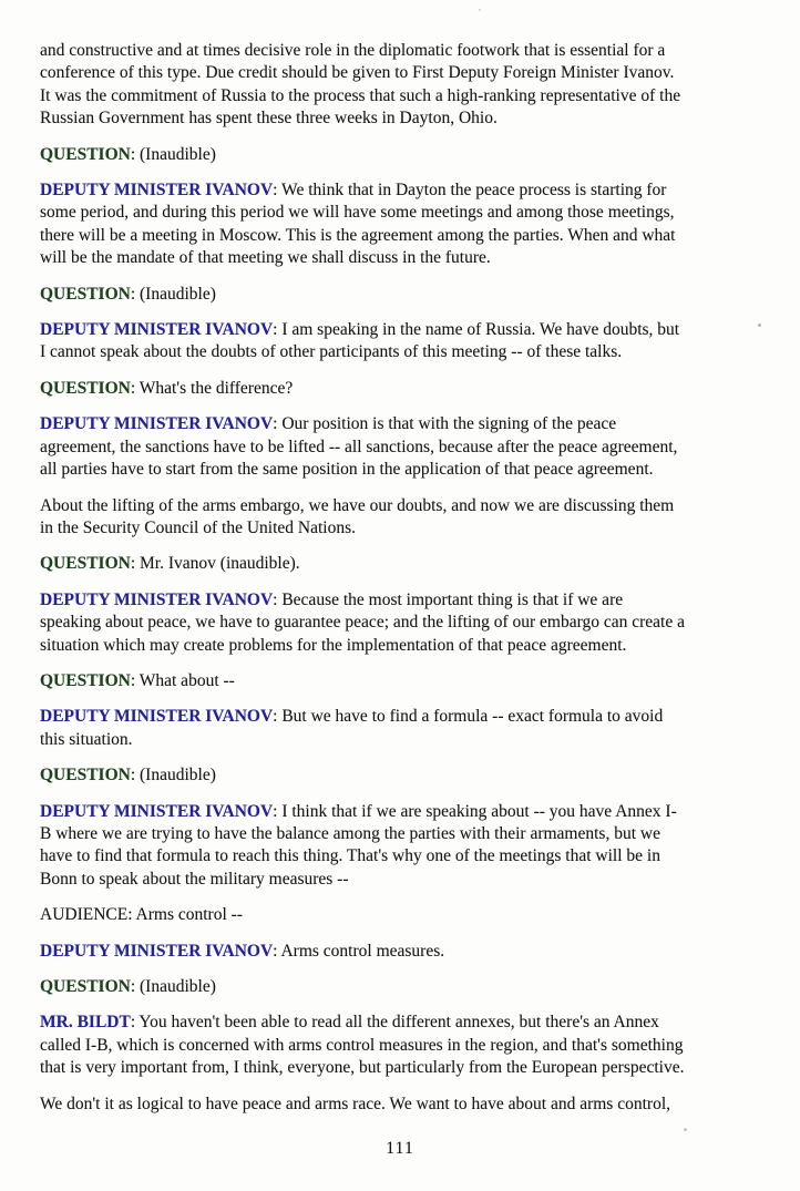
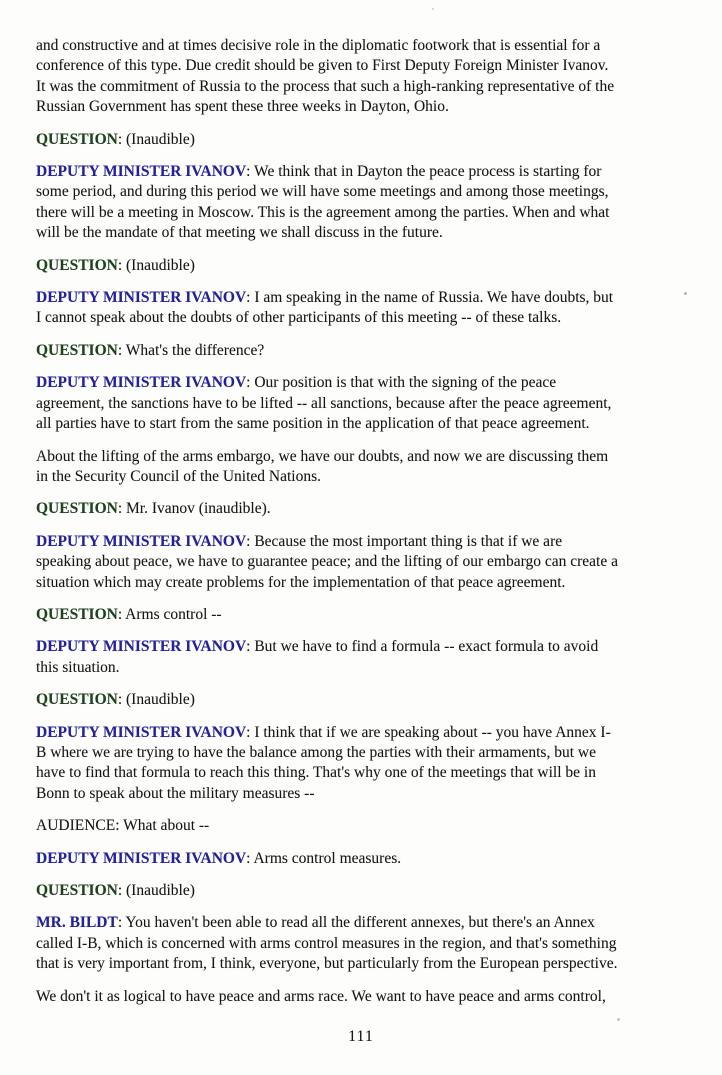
  and constructive and at times decisive role in the diplomatic footwork that is essential for a
  conference of this type. Due credit should be given to First Deputy Foreign Minister Ivanov.
  It was the commitment of Russia to the process that such a high-ranking representative of the
  Russian Government has spent these three weeks in Dayton, Ohio.
  QUESTION: (Inaudible)
  DEPUTY MINISTER IVANOV: We think that in Dayton the peace process is starting for
  some period, and during this period we will have some meetings and among those meetings,
  there will be a meeting in Moscow. This is the agreement among the parties. When and what
  will be the mandate of that meeting we shall discuss in the future.
  QUESTION: (Inaudible)
  DEPUTY MINISTER IVANOV: I am speaking in the name of Russia. We have doubts, but
  I cannot speak about the doubts of other participants of this meeting -- of these talks.
  QUESTION: What's the difference?
  DEPUTY MINISTER IVANOV: Our position is that with the signing of the peace
  agreement, the sanctions have to be lifted -- all sanctions, because after the peace agreement,
  all parties have to start from the same position in the application of that peace agreement.
  About the lifting of the arms embargo, we have our doubts, and now we are discussing them
  in the Security Council of the United Nations.
  QUESTION: Mr. Ivanov (inaudible).
  DEPUTY MINISTER IVANOV: Because the most important thing is that if we are
  speaking about peace, we have to guarantee peace; and the lifting of our embargo can create a
  situation which may create problems for the implementation of that peace agreement.
- QUESTION: What about --
+ QUESTION: Arms control --
  DEPUTY MINISTER IVANOV: But we have to find a formula -- exact formula to avoid
  this situation.
  QUESTION: (Inaudible)
  DEPUTY MINISTER IVANOV: I think that if we are speaking about -- you have Annex I-
  B where we are trying to have the balance among the parties with their armaments, but we
  have to find that formula to reach this thing. That's why one of the meetings that will be in
  Bonn to speak about the military measures --
- AUDIENCE: Arms control --
+ AUDIENCE: What about --
  DEPUTY MINISTER IVANOV: Arms control measures.
  QUESTION: (Inaudible)
  MR. BILDT: You haven't been able to read all the different annexes, but there's an Annex
  called I-B, which is concerned with arms control measures in the region, and that's something
  that is very important from, I think, everyone, but particularly from the European perspective.
- We don't it as logical to have peace and arms race. We want to have about and arms control,
+ We don't it as logical to have peace and arms race. We want to have peace and arms control,
  111
